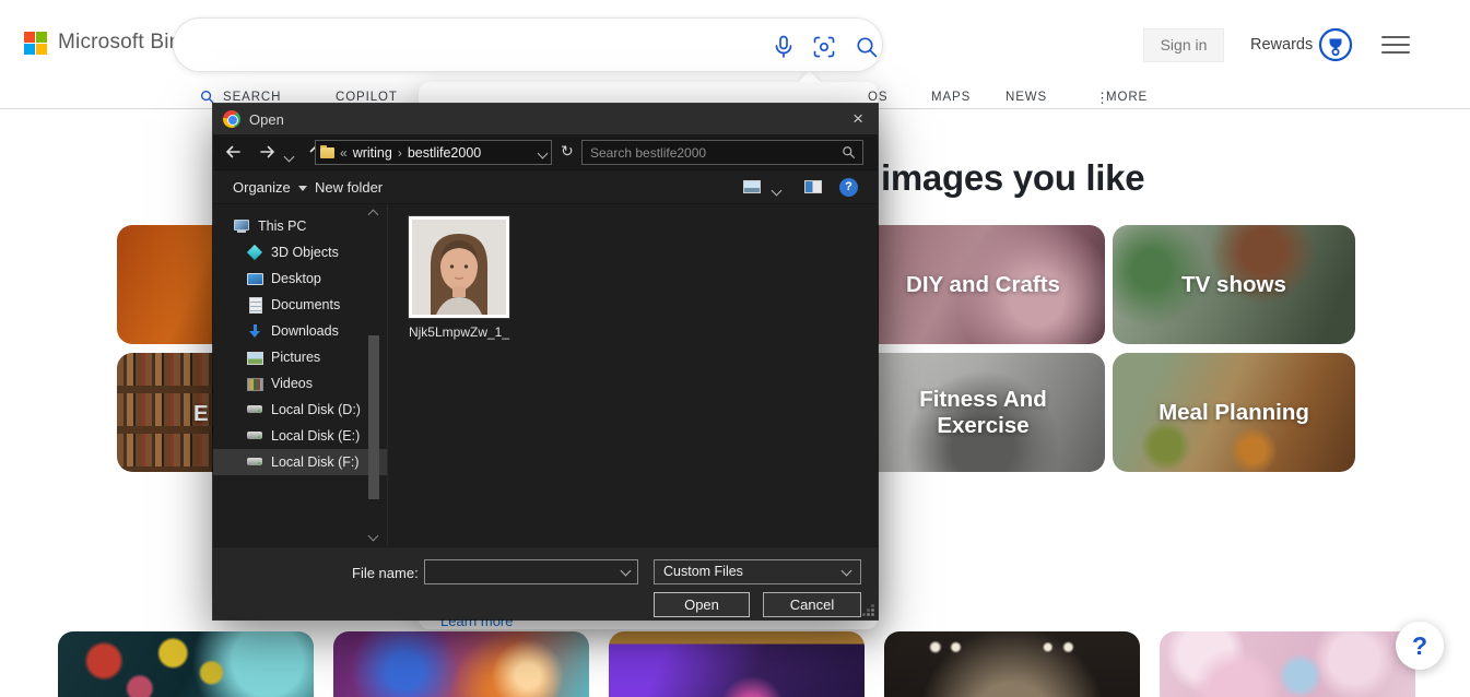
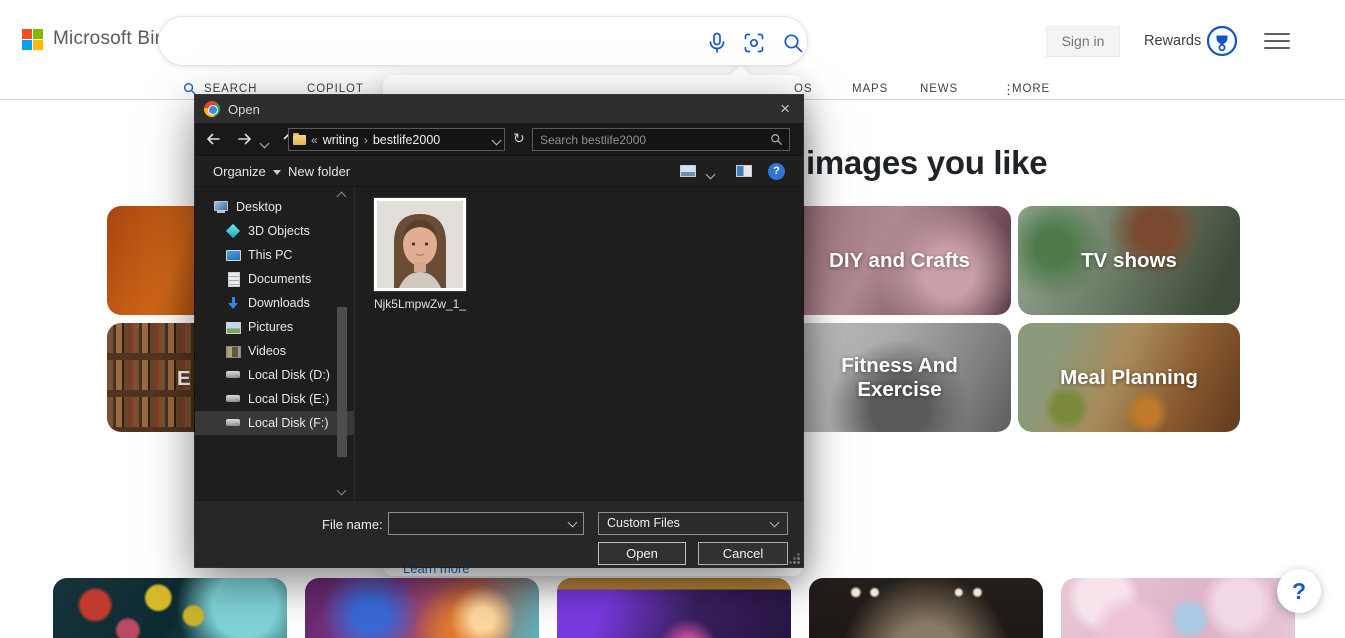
  Microsoft Bi
  Sign in
  Rewards
  SEARCH
  COPILOT
  OS
  MAPS
  NEWS
  ⋮
  MORE
  images you like
  DIY and Crafts
  TV shows
  E
  Fitness And Exercise
  Meal Planning
  ?
  Learn more
  Open
  ×
  «
  writing
  ›
  bestlife2000
  ↻
  Search bestlife2000
  Organize
  New folder
  ?
- This PC
+ Desktop
  3D Objects
- Desktop
+ This PC
  Documents
  Downloads
  Pictures
  Videos
  Local Disk (D:)
  Local Disk (E:)
  Local Disk (F:)
  Njk5LmpwZw_1_
  File name:
  Custom Files
  Open
  Cancel
